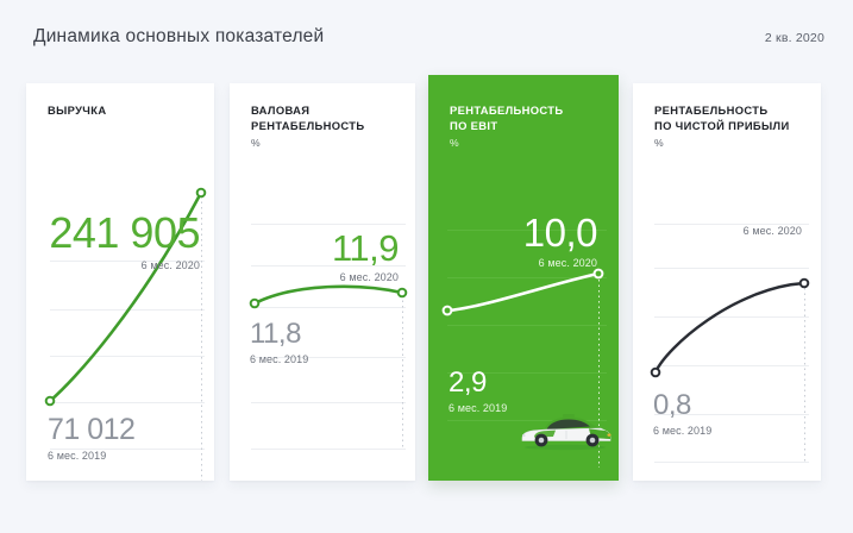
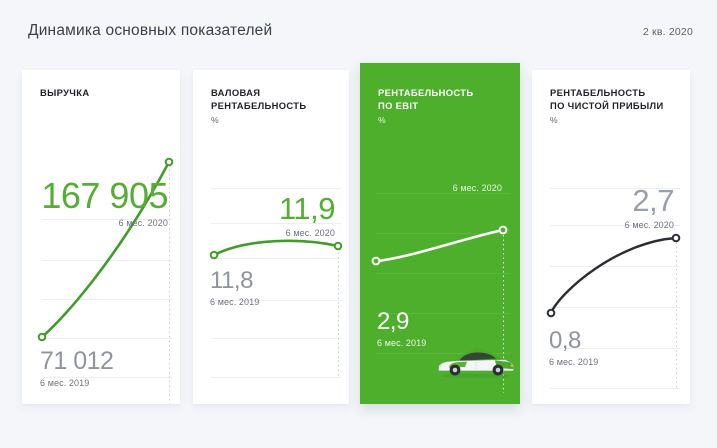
  Динамика основных показателей
  2 кв. 2020
  ВЫРУЧКА
- 241 905
+ 167 905
  6 мес. 2020
  71 012
  6 мес. 2019
  ВАЛОВАЯ
  РЕНТАБЕЛЬНОСТЬ
  %
  11,9
  6 мес. 2020
  11,8
  6 мес. 2019
  РЕНТАБЕЛЬНОСТЬ
  ПО EBIT
  %
- 10,0
  6 мес. 2020
  2,9
  6 мес. 2019
  РЕНТАБЕЛЬНОСТЬ
  ПО ЧИСТОЙ ПРИБЫЛИ
  %
+ 2,7
  6 мес. 2020
  0,8
  6 мес. 2019
